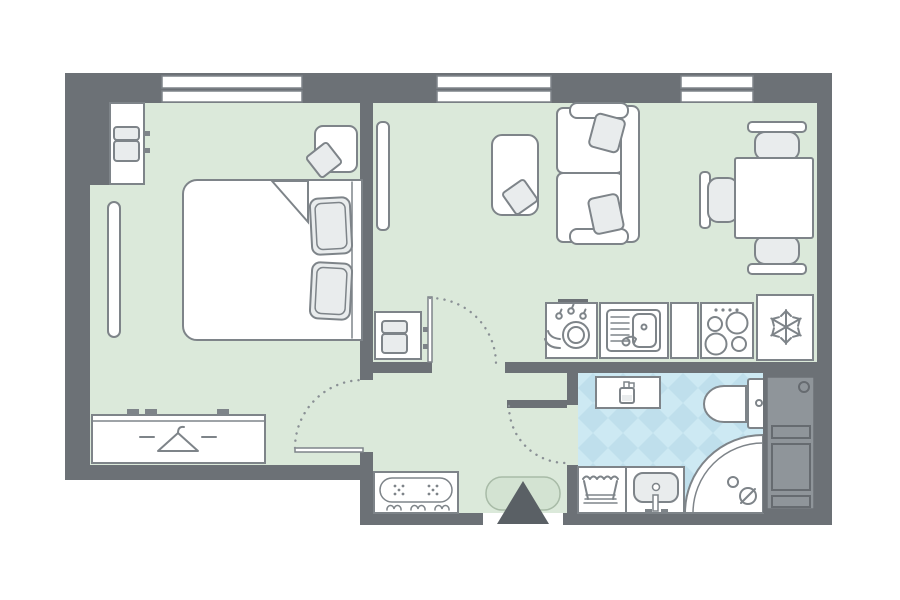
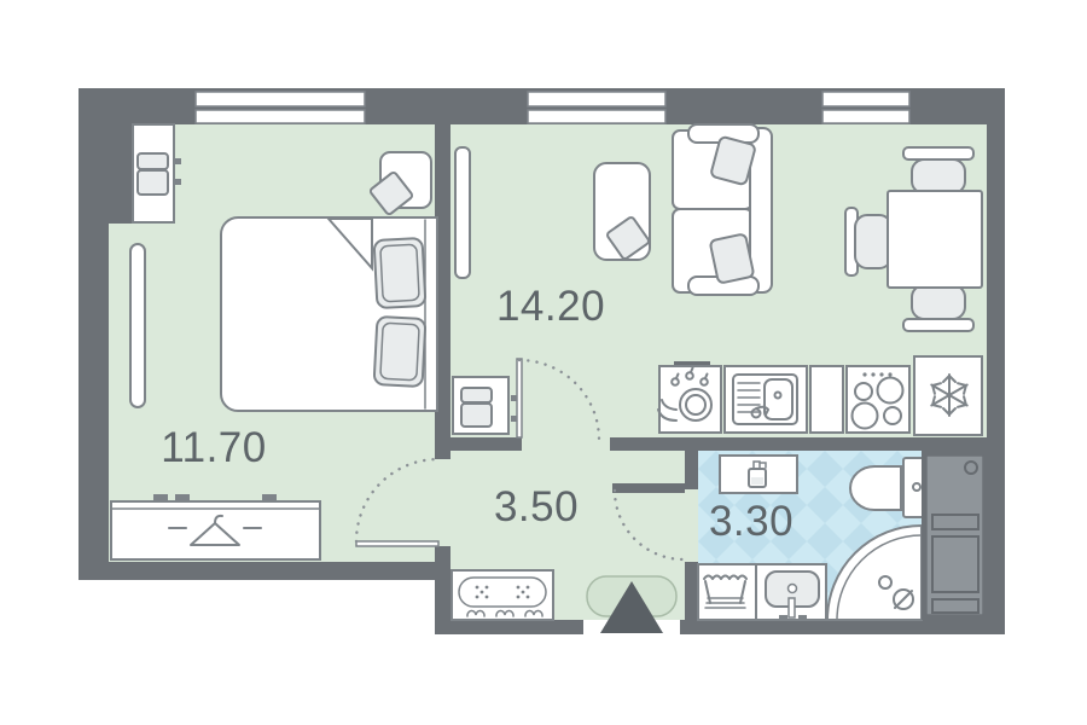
+ 11.70
+ 14.20
+ 3.50
+ 3.30
